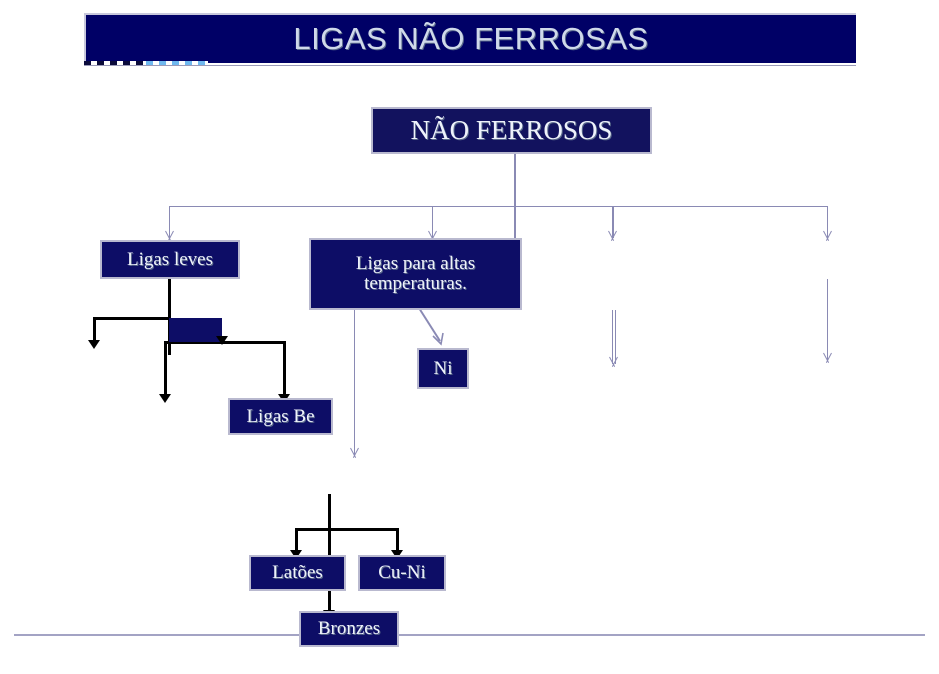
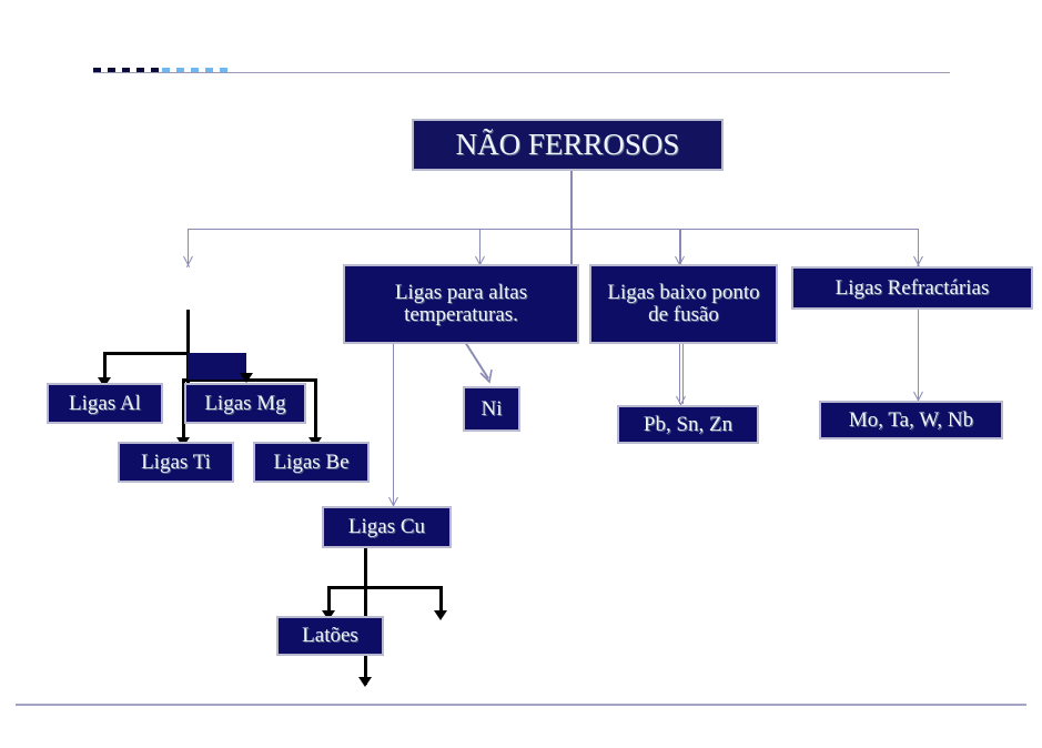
- LIGAS NÃO FERROSAS
  NÃO FERROSOS
- Ligas leves
  Ligas para altas temperaturas.
+ Ligas baixo ponto de fusão
+ Ligas Refractárias
+ Ligas Al
+ Ligas Mg
+ Ligas Ti
  Ligas Be
  Ni
+ Pb, Sn, Zn
+ Mo, Ta, W, Nb
+ Ligas Cu
  Latões
- Cu-Ni
- Bronzes
